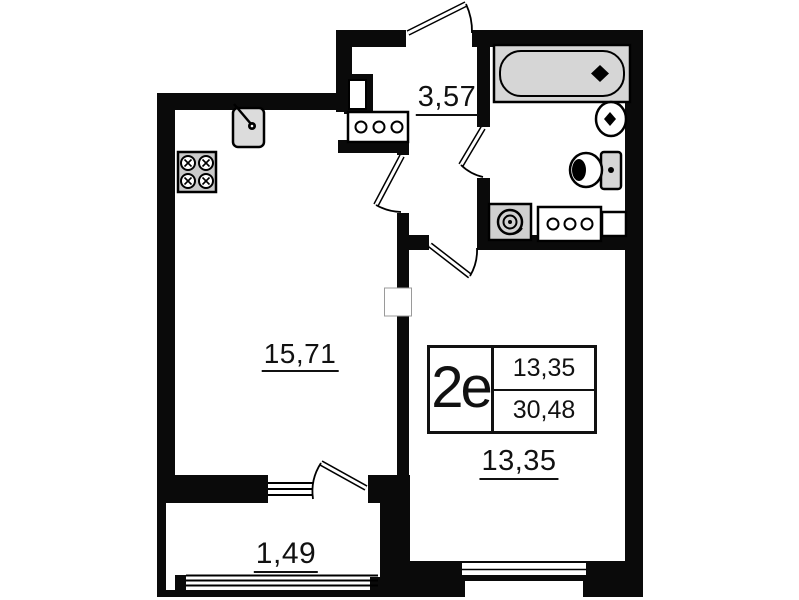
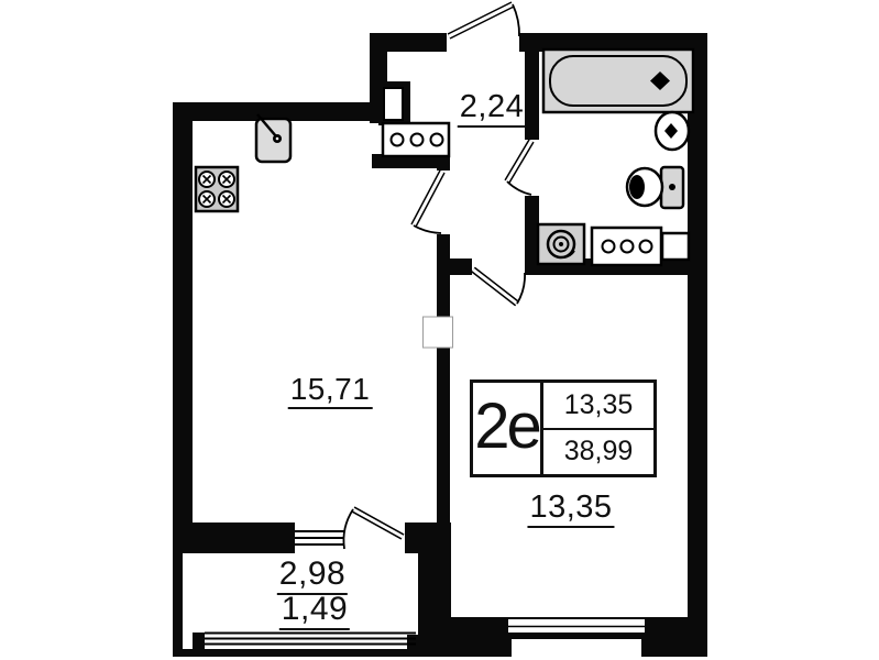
  15,71
- 3,57
+ 2,24
  13,35
+ 2,98
  1,49
  2е
  13,35
- 30,48
+ 38,99
